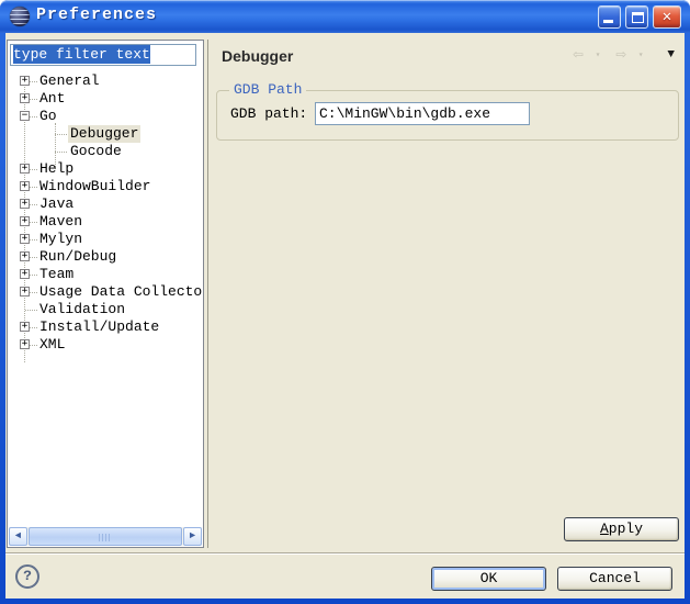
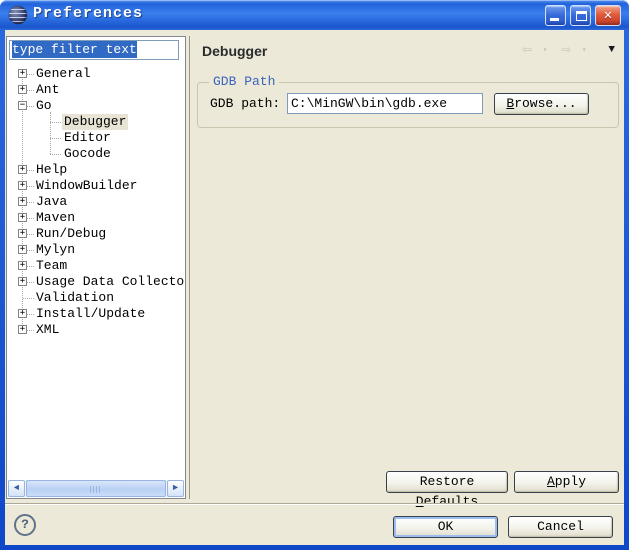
  Preferences
  ✕
  type filter text
  +
  General
  +
  Ant
  −
  Go
  Debugger
+ Editor
  Gocode
  +
  Help
  +
  WindowBuilder
  +
  Java
  +
  Maven
  +
- Mylyn
+ Run/Debug
  +
- Run/Debug
+ Mylyn
  +
  Team
  +
  Usage Data Collecto
  Validation
  +
  Install/Update
  +
  XML
  ◄
  ►
  Debugger
  ⇦ ▾ ⇨ ▾ ▼
  GDB Path
  GDB path:
  C:\MinGW\bin\gdb.exe
+ Browse...
+ Restore Defaults
  Apply
  ?
  OK
  Cancel
